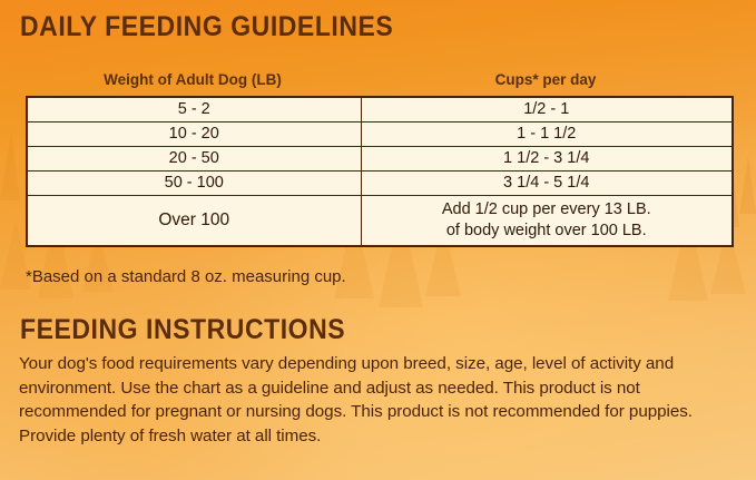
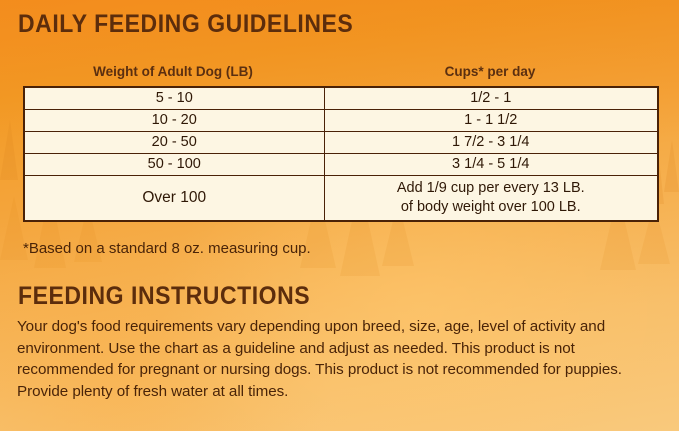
  DAILY FEEDING GUIDELINES
  Weight of Adult Dog (LB)
  Cups* per day
- 5 - 2	1/2 - 1
+ 5 - 10	1/2 - 1
  10 - 20	1 - 1 1/2
- 20 - 50	1 1/2 - 3 1/4
+ 20 - 50	1 7/2 - 3 1/4
  50 - 100	3 1/4 - 5 1/4
- Over 100	Add 1/2 cup per every 13 LB. of body weight over 100 LB.
+ Over 100	Add 1/9 cup per every 13 LB. of body weight over 100 LB.
  *Based on a standard 8 oz. measuring cup.
  FEEDING INSTRUCTIONS
  Your dog's food requirements vary depending upon breed, size, age, level of activity and environment. Use the chart as a guideline and adjust as needed. This product is not recommended for pregnant or nursing dogs. This product is not recommended for puppies. Provide plenty of fresh water at all times.
